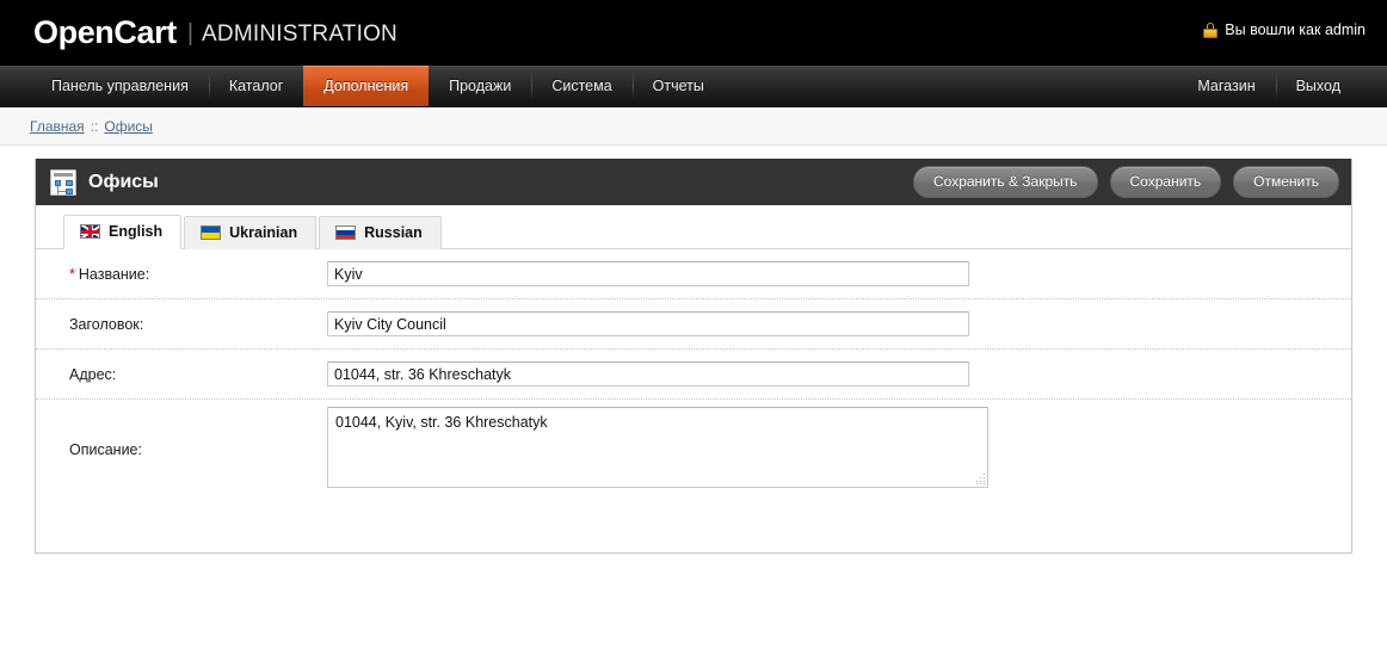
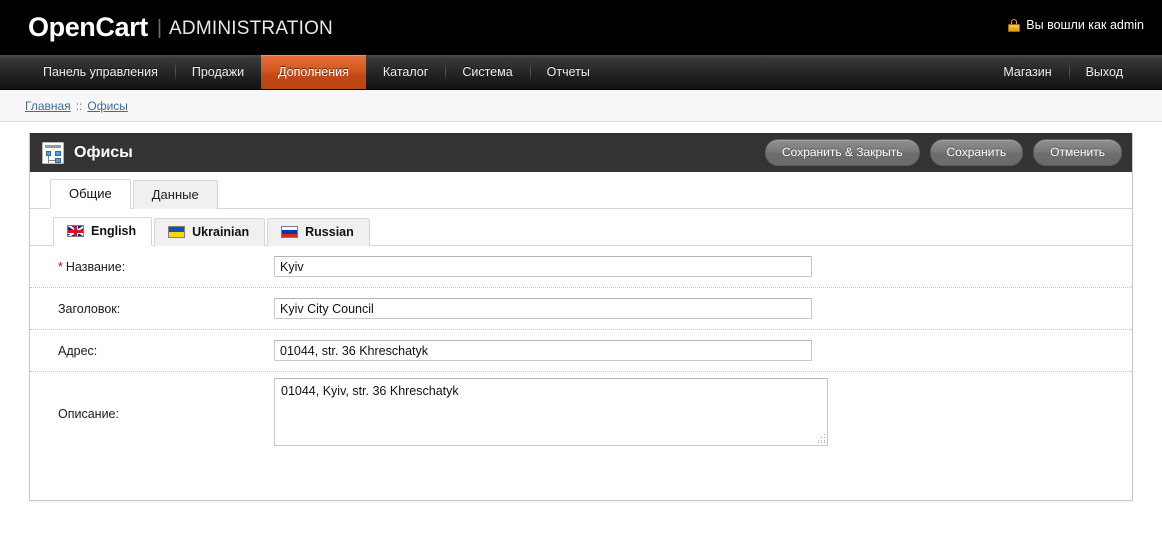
  OpenCart | ADMINISTRATION
  Вы вошли как admin
  Панель управления
- Каталог
+ Продажи
  Дополнения
- Продажи
+ Каталог
  Система
  Отчеты
  Магазин
  Выход
  Главная
  ::
  Офисы
  Офисы
  Сохранить & Закрыть
  Сохранить
  Отменить
+ Общие
+ Данные
  English
  Ukrainian
  Russian
  * Название:
  Kyiv
  Заголовок:
  Kyiv City Council
  Адрес:
  01044, str. 36 Khreschatyk
  Описание:
  01044, Kyiv, str. 36 Khreschatyk
